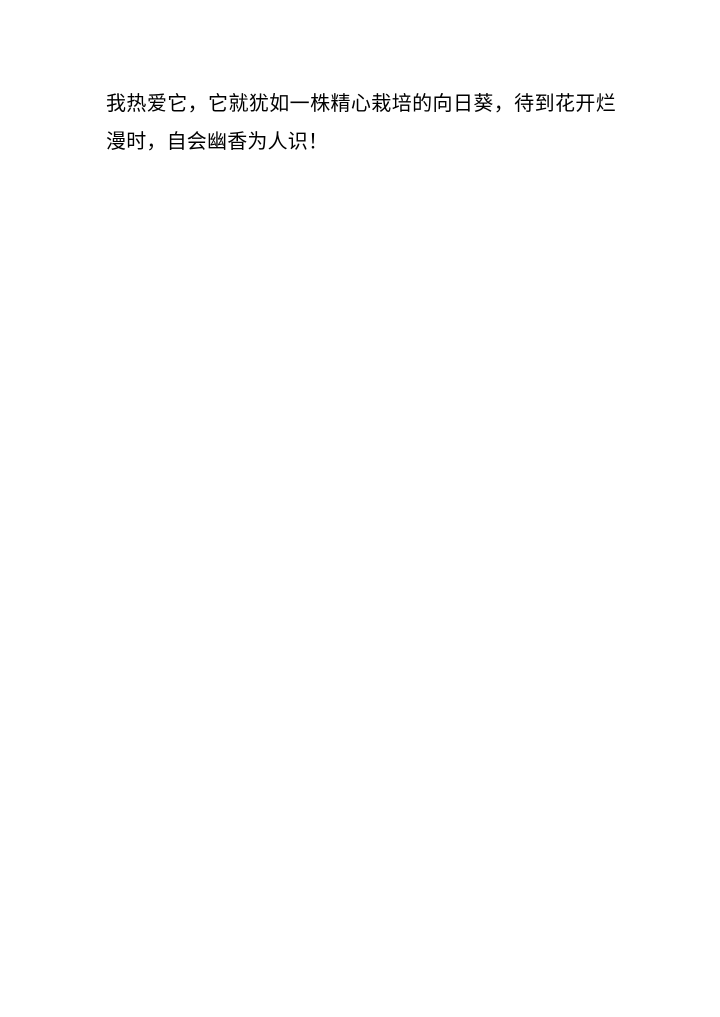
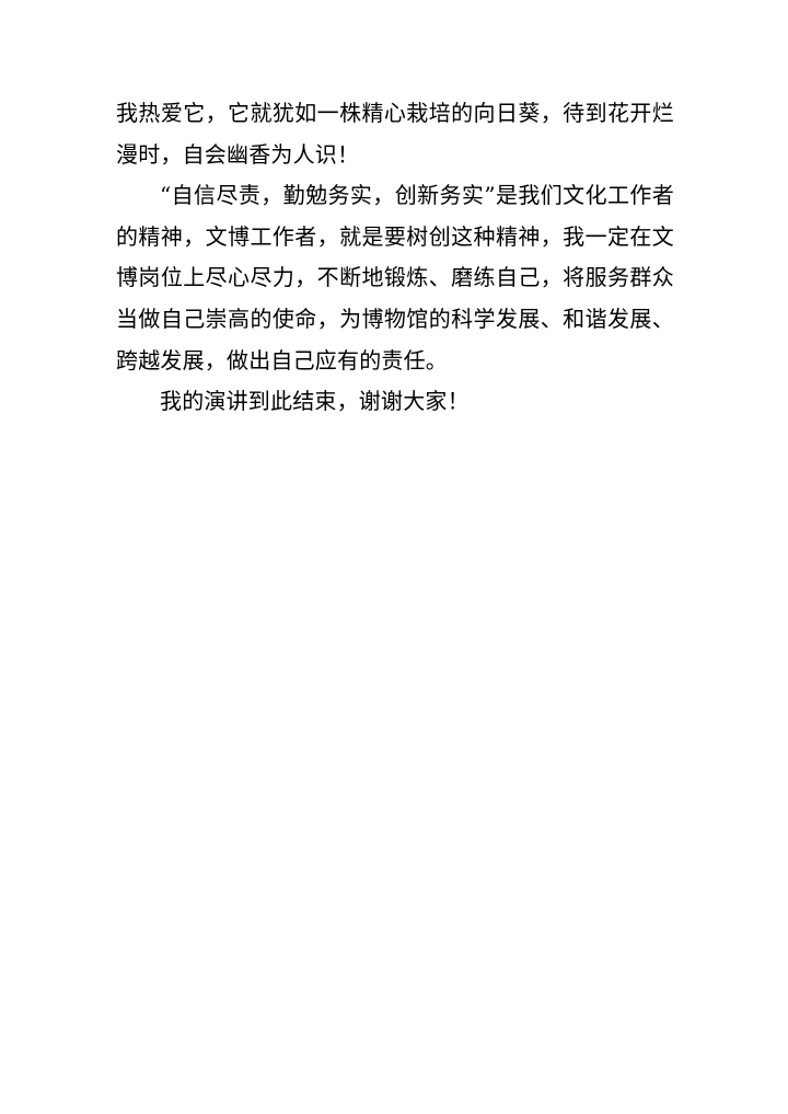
  我热爱它，它就犹如一株精心栽培的向日葵，待到花开烂漫时，自会幽香为人识！
+ “自信尽责，勤勉务实，创新务实”是我们文化工作者的精神，文博工作者，就是要树创这种精神，我一定在文博岗位上尽心尽力，不断地锻炼、磨练自己，将服务群众当做自己崇高的使命，为博物馆的科学发展、和谐发展、跨越发展，做出自己应有的责任。
+ 我的演讲到此结束，谢谢大家！
